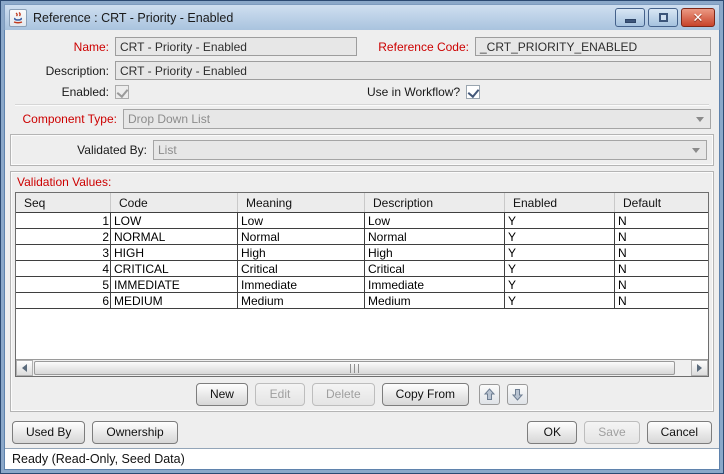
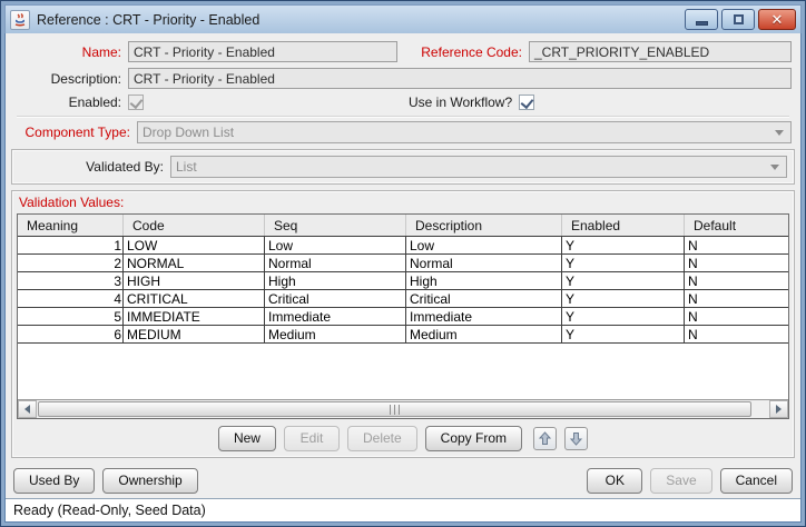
  Reference : CRT - Priority - Enabled
  ✕
  Name:
  CRT - Priority - Enabled
  Reference Code:
  _CRT_PRIORITY_ENABLED
  Description:
  CRT - Priority - Enabled
  Enabled:
  Use in Workflow?
  Component Type:
  Drop Down List
  Validated By:
  List
  Validation Values:
- Seq
+ Meaning
  Code
- Meaning
+ Seq
  Description
  Enabled
  Default
  1
  LOW
  Low
  Low
  Y
  N
  2
  NORMAL
  Normal
  Normal
  Y
  N
  3
  HIGH
  High
  High
  Y
  N
  4
  CRITICAL
  Critical
  Critical
  Y
  N
  5
  IMMEDIATE
  Immediate
  Immediate
  Y
  N
  6
  MEDIUM
  Medium
  Medium
  Y
  N
  New
  Edit
  Delete
  Copy From
  Used By
  Ownership
  OK
  Save
  Cancel
  Ready (Read-Only, Seed Data)
